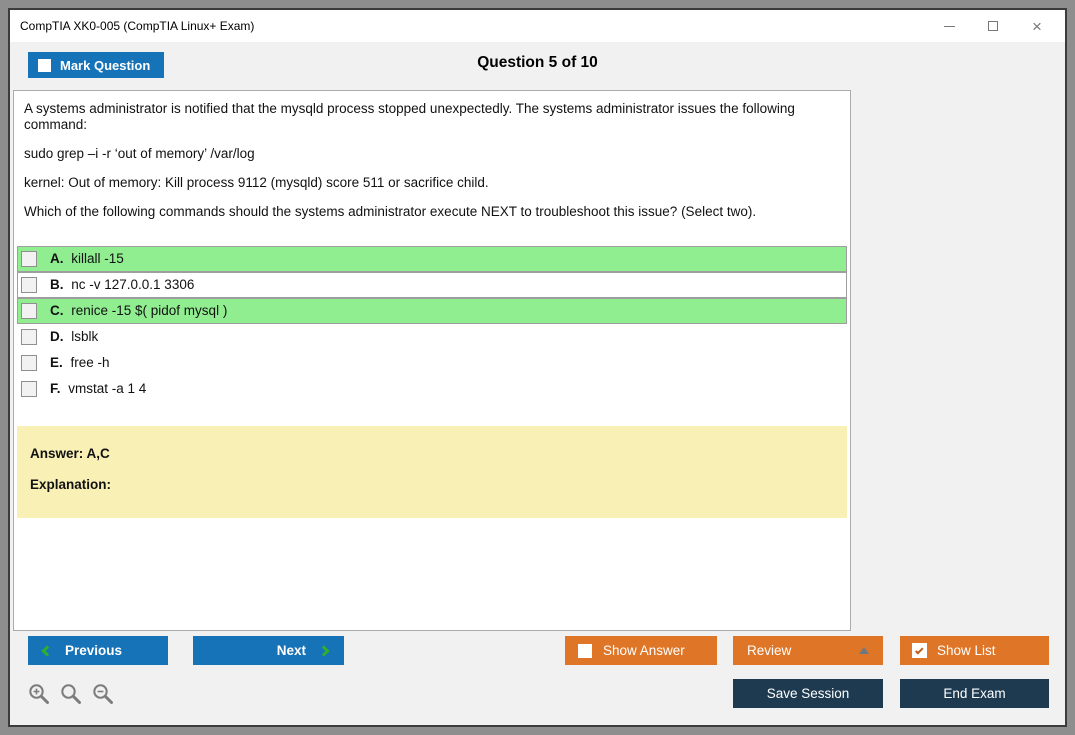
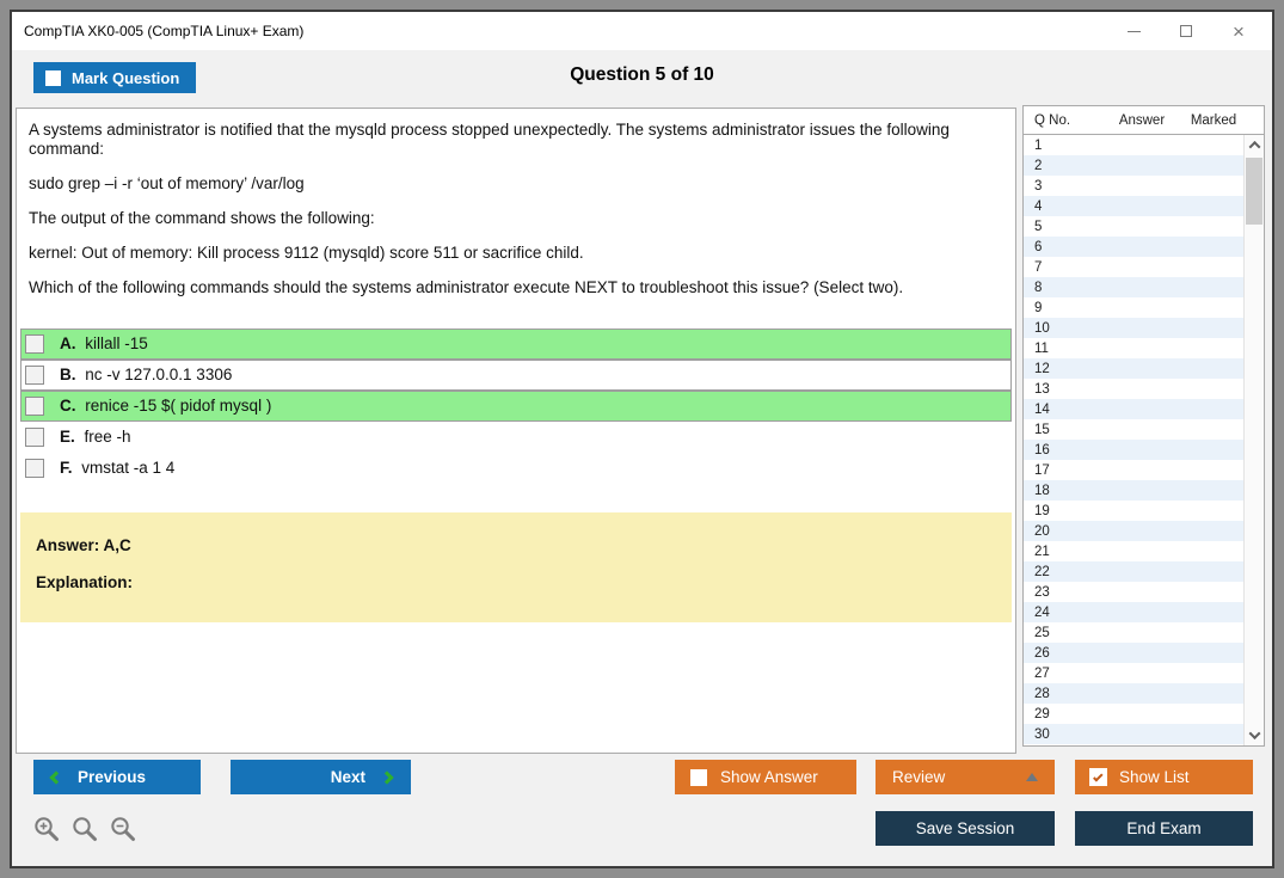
  CompTIA XK0-005 (CompTIA Linux+ Exam)
  ×
  Mark Question
  Question 5 of 10
  A systems administrator is notified that the mysqld process stopped unexpectedly. The systems administrator issues the following command:
  sudo grep –i -r ‘out of memory’ /var/log
+ The output of the command shows the following:
  kernel: Out of memory: Kill process 9112 (mysqld) score 511 or sacrifice child.
  Which of the following commands should the systems administrator execute NEXT to troubleshoot this issue? (Select two).
  A. killall -15
  B. nc -v 127.0.0.1 3306
  C. renice -15 $( pidof mysql )
- D. lsblk
  E. free -h
  F. vmstat -a 1 4
  Answer: A,C
  Explanation:
+ Q No.
+ Answer
+ Marked
+ 1
+ 2
+ 3
+ 4
+ 5
+ 6
+ 7
+ 8
+ 9
+ 10
+ 11
+ 12
+ 13
+ 14
+ 15
+ 16
+ 17
+ 18
+ 19
+ 20
+ 21
+ 22
+ 23
+ 24
+ 25
+ 26
+ 27
+ 28
+ 29
+ 30
  Previous
  Next
  Show Answer
  Review
  Show List
  Save Session
  End Exam
